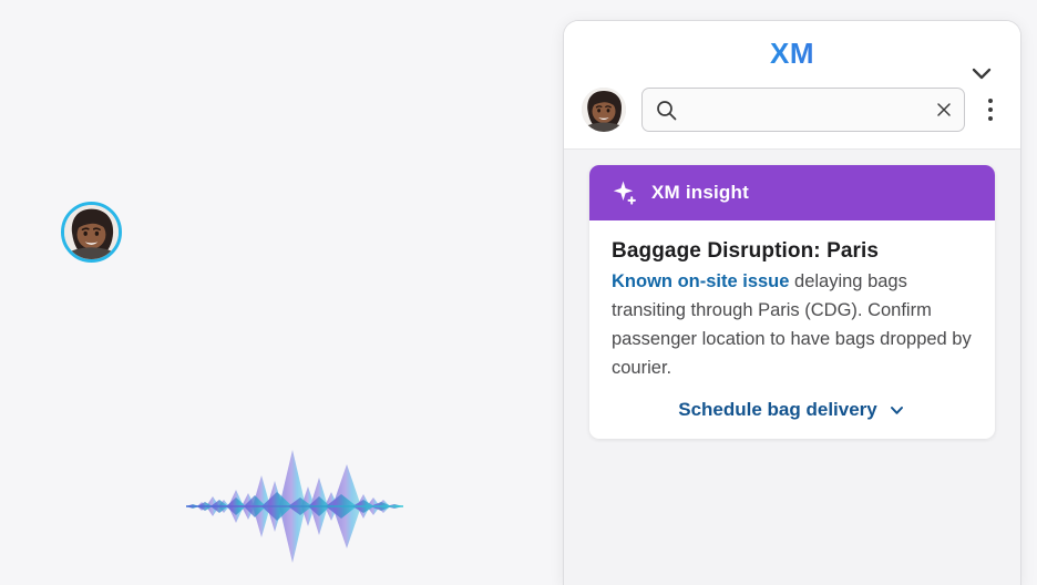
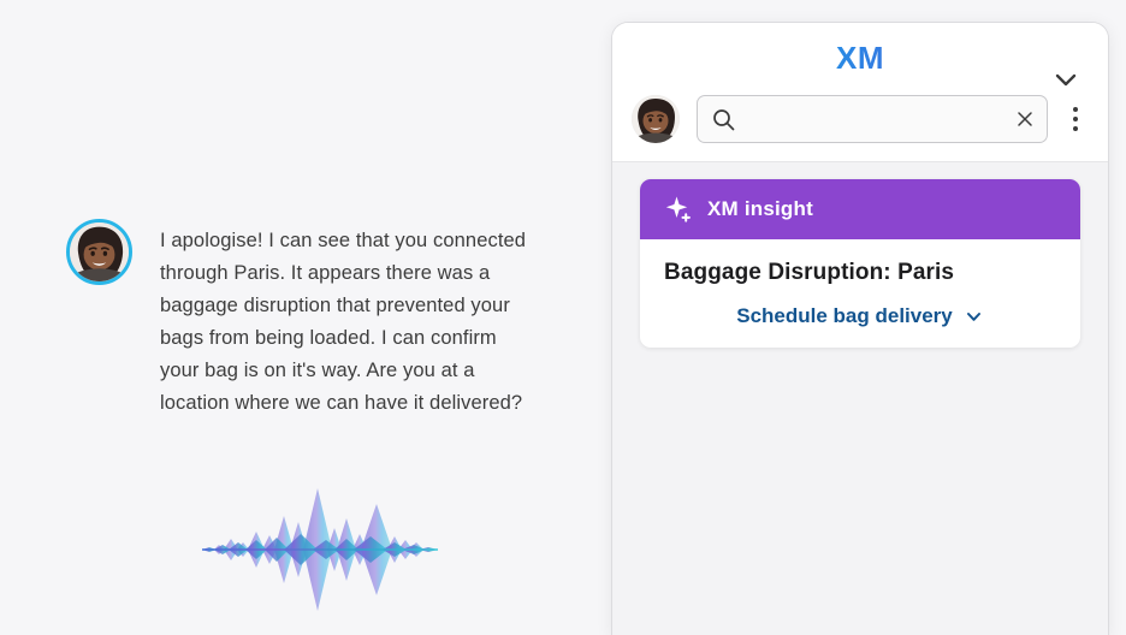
+ I apologise! I can see that you connected through Paris. It appears there was a baggage disruption that prevented your bags from being loaded. I can confirm your bag is on it's way. Are you at a location where we can have it delivered?
  XM
  XM insight
  Baggage Disruption: Paris
- Known on-site issue delaying bags transiting through Paris (CDG). Confirm passenger location to have bags dropped by courier.
  Schedule bag delivery
